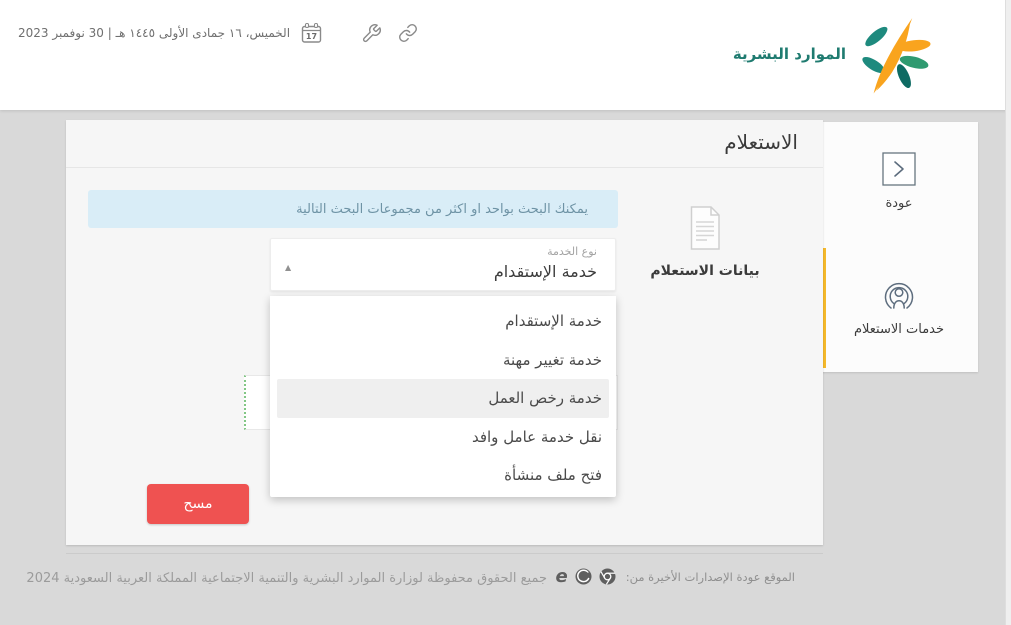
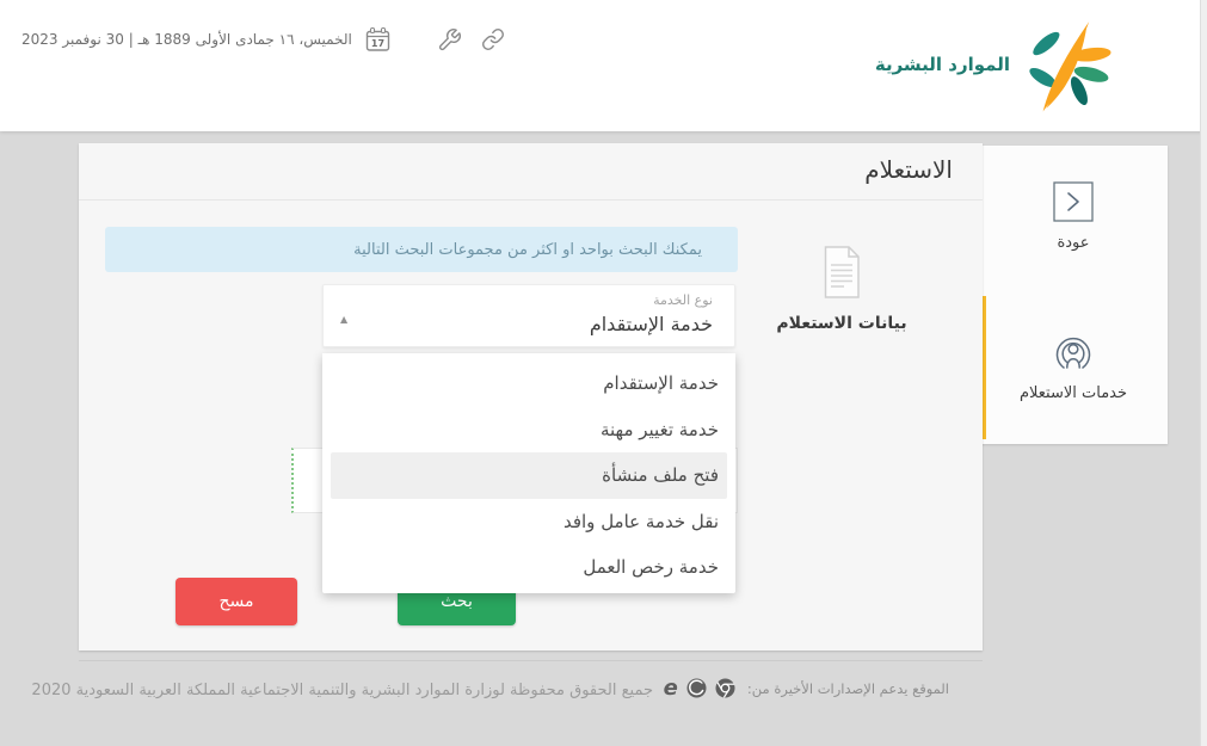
  الموارد البشرية
- الخميس، ١٦ جمادى الأولى ١٤٤٥ هـ | 30 نوفمبر 2023
+ الخميس، ١٦ جمادى الأولى 1889 هـ | 30 نوفمبر 2023
  17
  عودة
  خدمات الاستعلام
  الاستعلام
  يمكنك البحث بواحد او اكثر من مجموعات البحث التالية
  بيانات الاستعلام
  نوع الخدمة
  خدمة الإستقدام
  ▲
  مسح
+ بحث
  خدمة الإستقدام
  خدمة تغيير مهنة
- خدمة رخص العمل
+ فتح ملف منشأة
  نقل خدمة عامل وافد
- فتح ملف منشأة
+ خدمة رخص العمل
- جميع الحقوق محفوظة لوزارة الموارد البشرية والتنمية الاجتماعية المملكة العربية السعودية 2024
+ جميع الحقوق محفوظة لوزارة الموارد البشرية والتنمية الاجتماعية المملكة العربية السعودية 2020
- الموقع عودة الإصدارات الأخيرة من:
+ الموقع يدعم الإصدارات الأخيرة من:
  e
